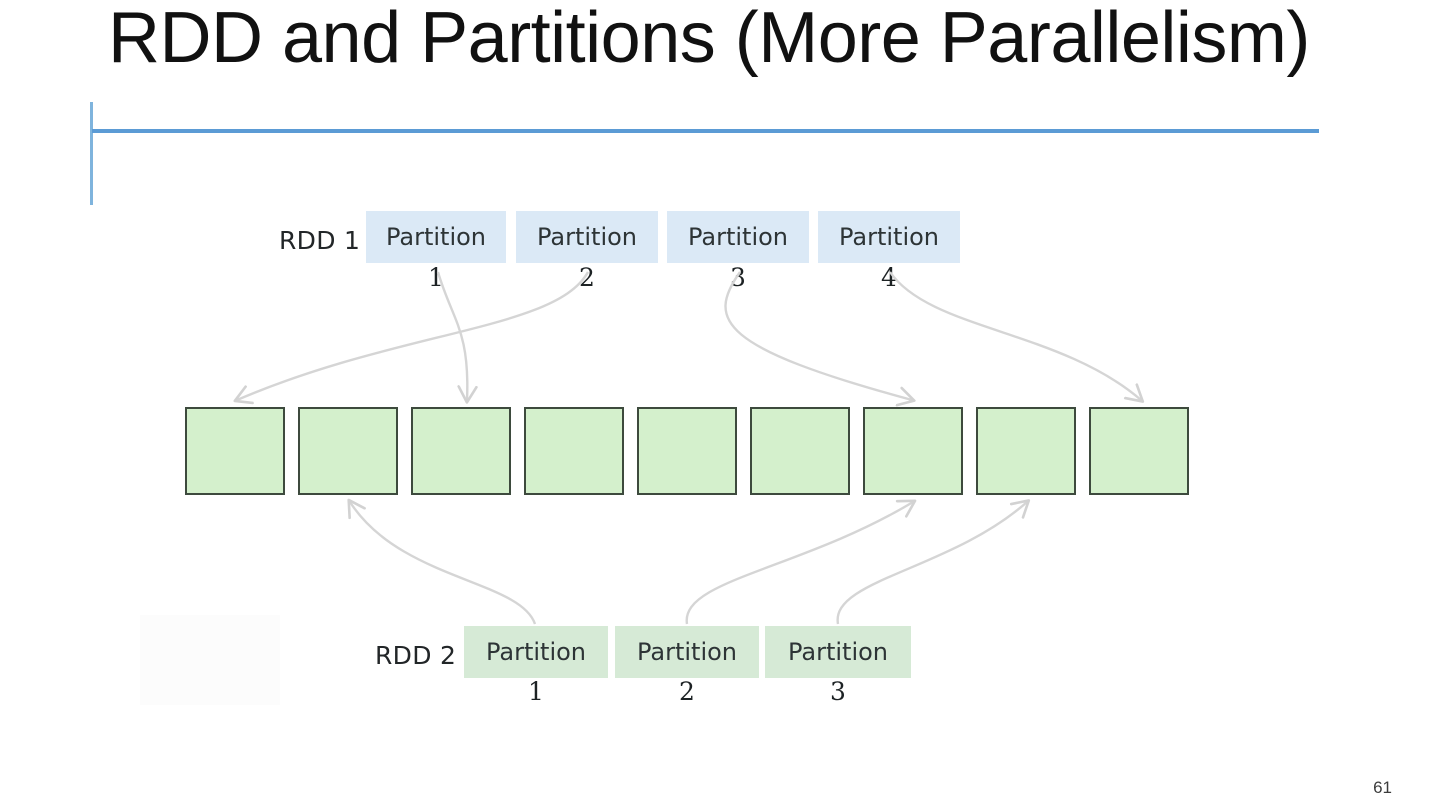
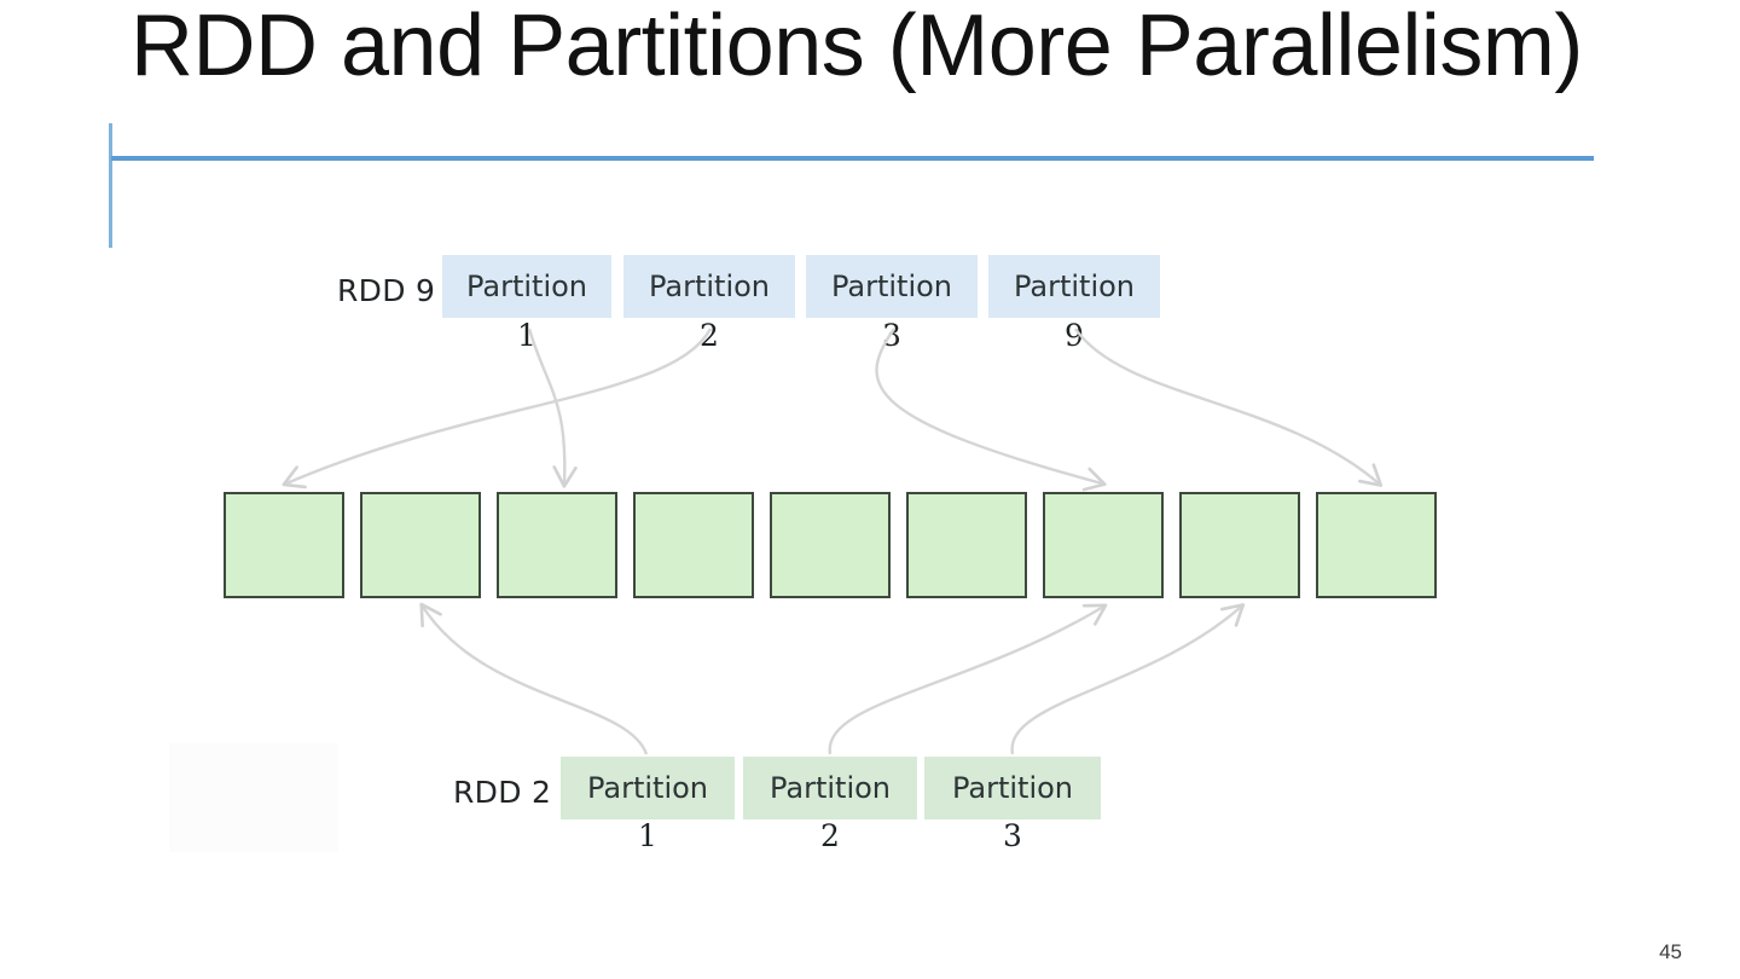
  RDD and Partitions (More Parallelism)
- RDD 1
+ RDD 9
  Partition
  1
  Partition
  2
  Partition
  3
  Partition
- 4
+ 9
  RDD 2
  Partition
  1
  Partition
  2
  Partition
  3
- 61
+ 45
